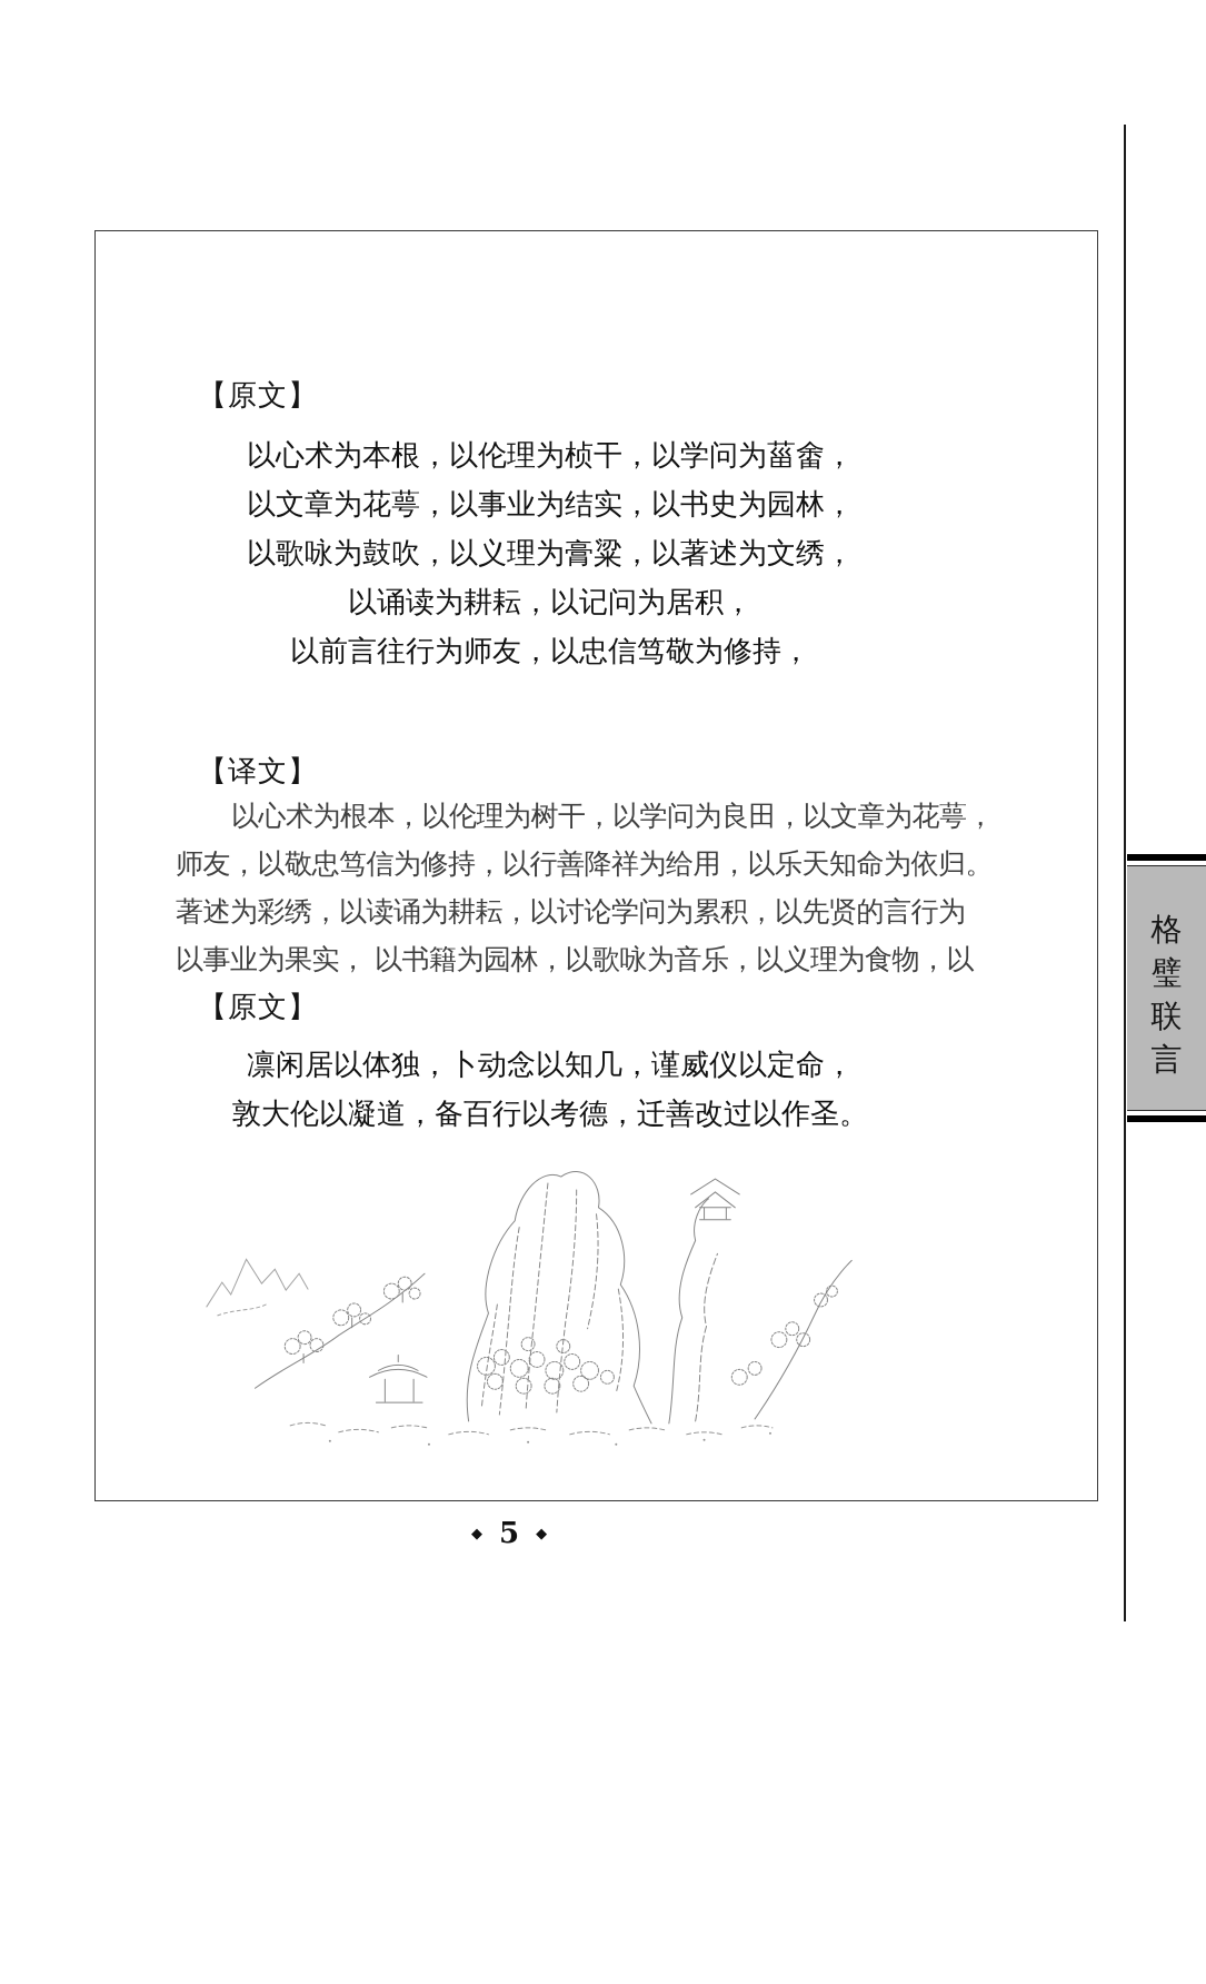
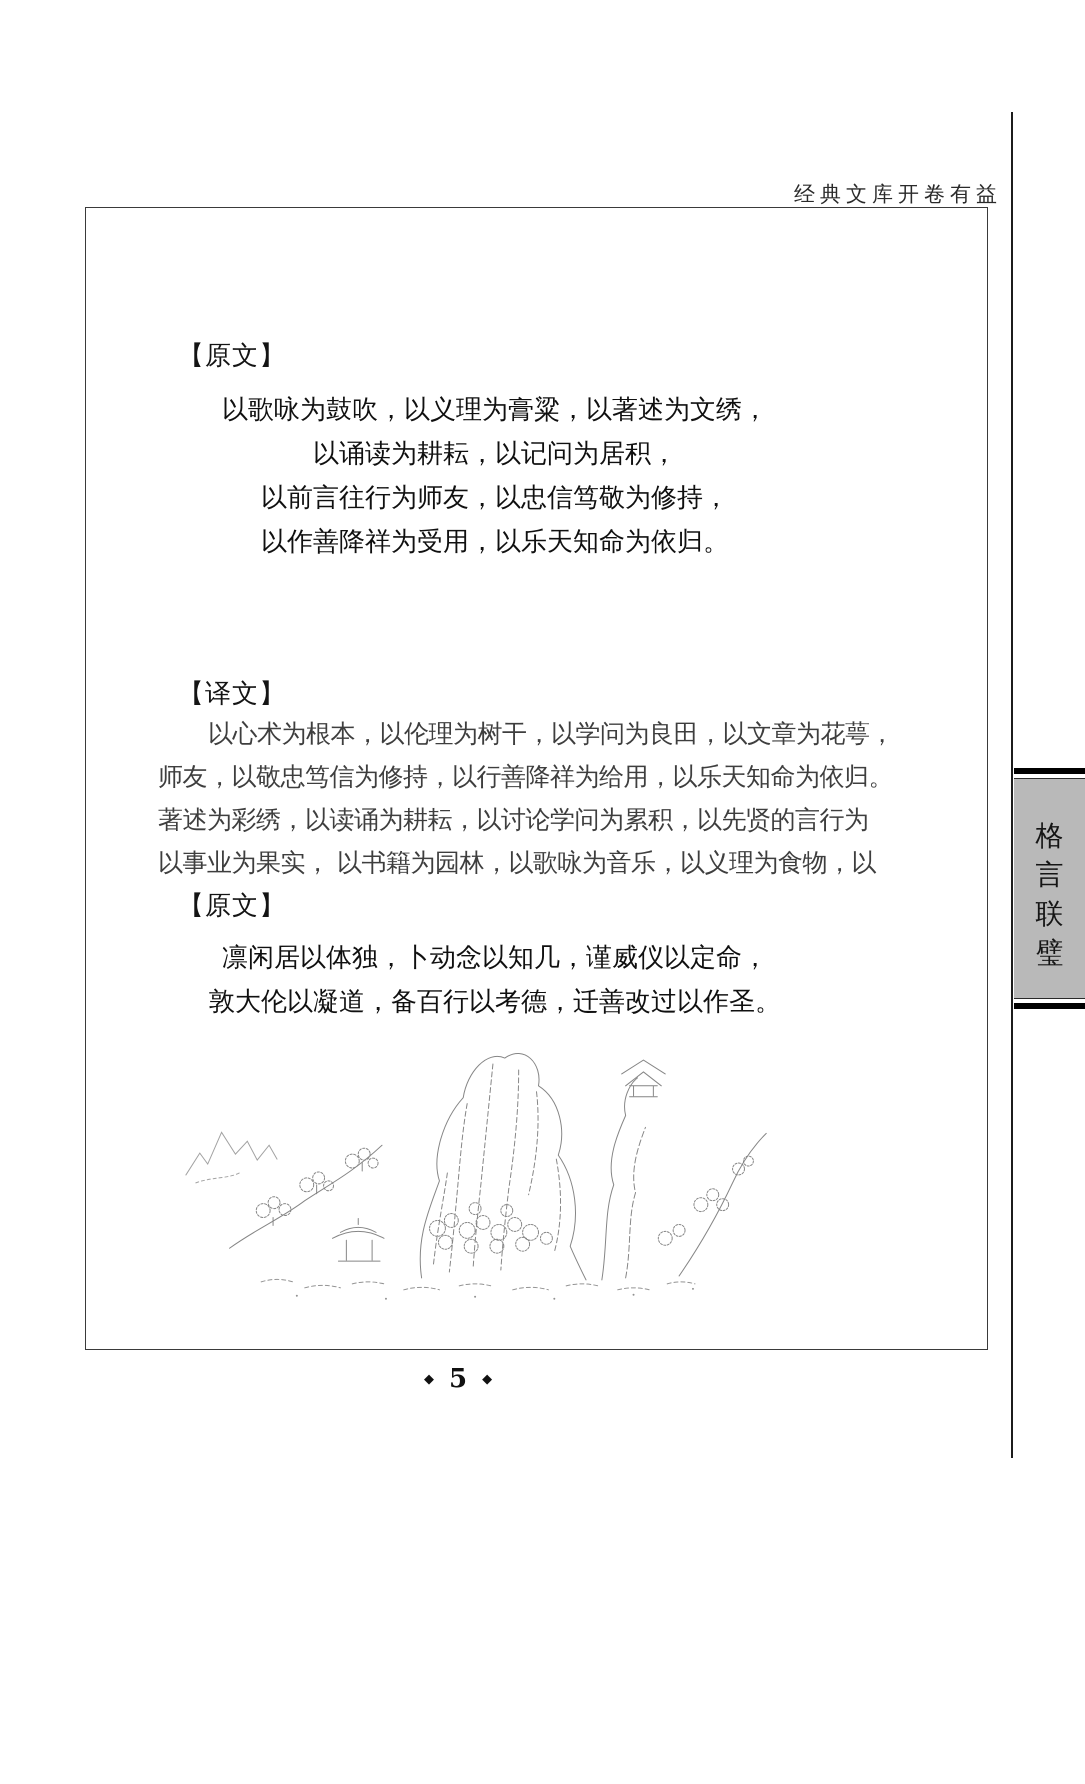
+ 经典文库开卷有益
  【原文】
- 以心术为本根，以伦理为桢干，以学问为菑畬，
- 以文章为花萼，以事业为结实，以书史为园林，
  以歌咏为鼓吹，以义理为膏粱，以著述为文绣，
  以诵读为耕耘，以记问为居积，
  以前言往行为师友，以忠信笃敬为修持，
+ 以作善降祥为受用，以乐天知命为依归。
  【译文】
  以心术为根本，以伦理为树干，以学问为良田，以文章为花萼，
  师友，以敬忠笃信为修持，以行善降祥为给用，以乐天知命为依归。
  著述为彩绣，以读诵为耕耘，以讨论学问为累积，以先贤的言行为
  以事业为果实， 以书籍为园林，以歌咏为音乐，以义理为食物，以
  【原文】
  凛闲居以体独，卜动念以知几，谨威仪以定命，
  敦大伦以凝道，备百行以考德，迁善改过以作圣。
  ◆
  5
  ◆
  格
- 璧
+ 言
  联
- 言
+ 璧
